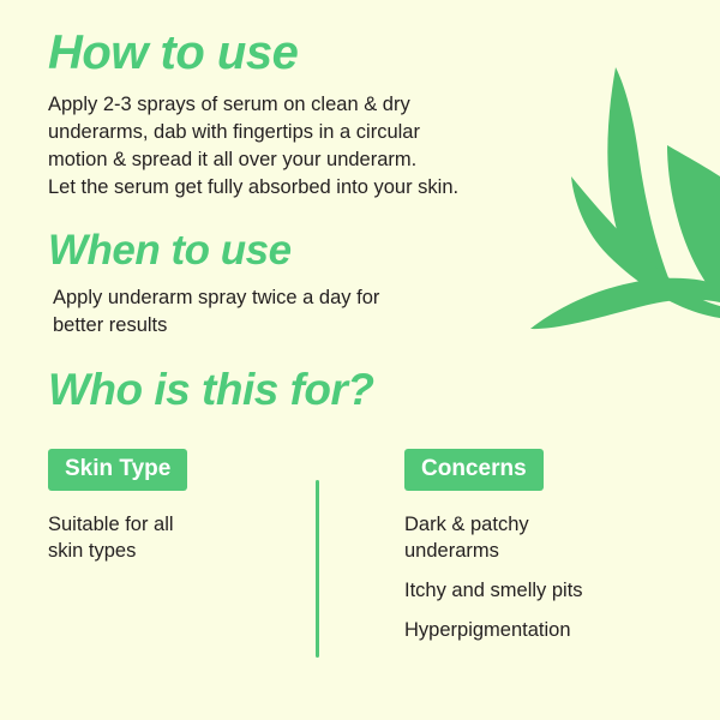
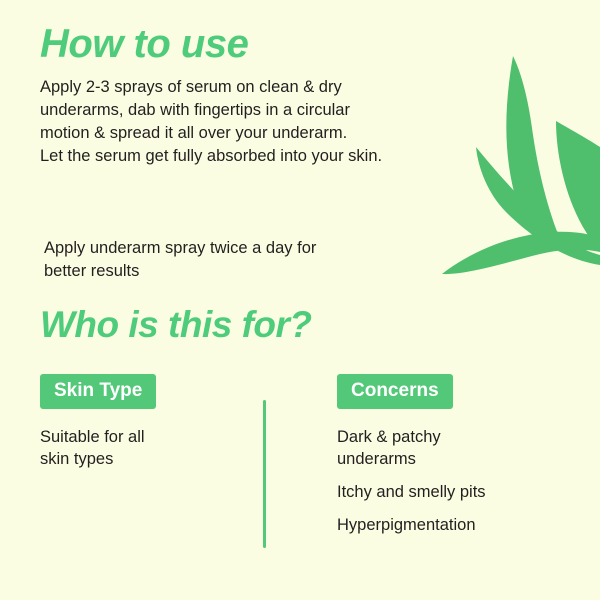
  How to use
  Apply 2-3 sprays of serum on clean & dry
  underarms, dab with fingertips in a circular
  motion & spread it all over your underarm.
  Let the serum get fully absorbed into your skin.
- When to use
  Apply underarm spray twice a day for
  better results
  Who is this for?
  Skin Type
  Suitable for all
  skin types
  Concerns
  Dark & patchy
  underarms
  Itchy and smelly pits
  Hyperpigmentation
